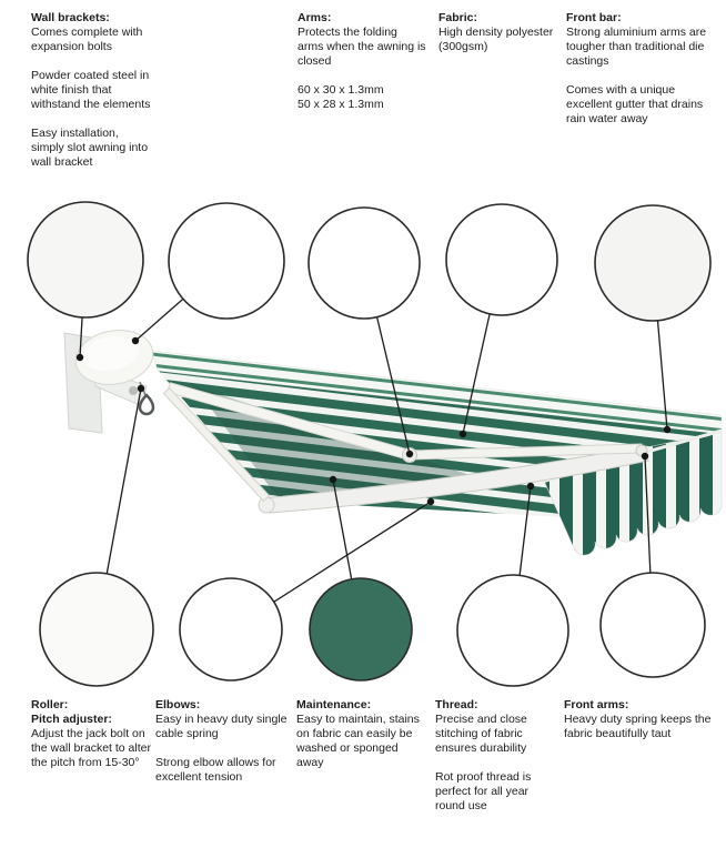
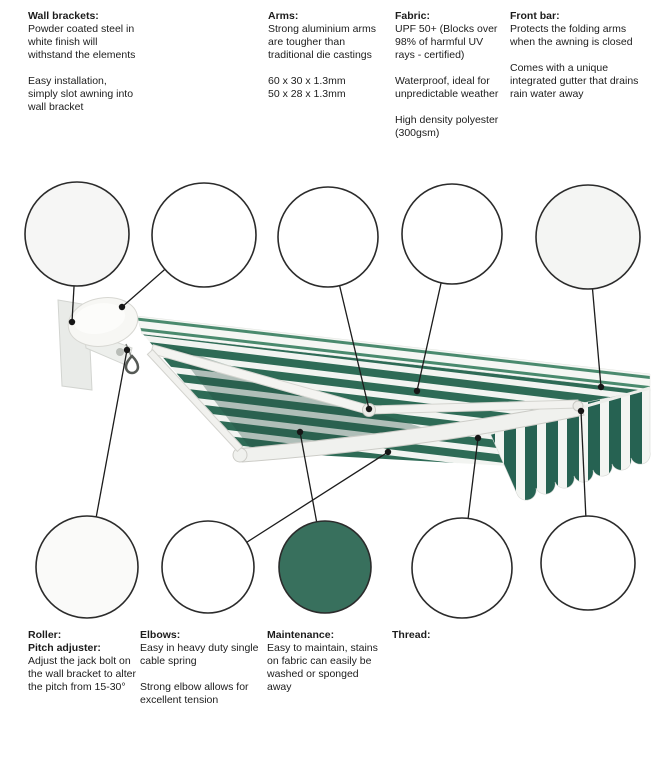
  Wall brackets:
- Comes complete with expansion bolts
- Powder coated steel in white finish that withstand the elements
+ Powder coated steel in white finish will withstand the elements
  Easy installation, simply slot awning into wall bracket
  Arms:
- Protects the folding arms when the awning is closed
+ Strong aluminium arms are tougher than traditional die castings
  60 x 30 x 1.3mm
  50 x 28 x 1.3mm
  Fabric:
+ UPF 50+ (Blocks over 98% of harmful UV rays - certified)
+ Waterproof, ideal for unpredictable weather
  High density polyester (300gsm)
  Front bar:
- Strong aluminium arms are tougher than traditional die castings
+ Protects the folding arms when the awning is closed
- Comes with a unique excellent gutter that drains rain water away
+ Comes with a unique integrated gutter that drains rain water away
  Roller:
  Pitch adjuster:
  Adjust the jack bolt on the wall bracket to alter the pitch from 15-30°
  Elbows:
  Easy in heavy duty single cable spring
  Strong elbow allows for excellent tension
  Maintenance:
  Easy to maintain, stains on fabric can easily be washed or sponged away
  Thread:
- Precise and close stitching of fabric ensures durability
- Rot proof thread is perfect for all year round use
- Front arms:
- Heavy duty spring keeps the fabric beautifully taut
